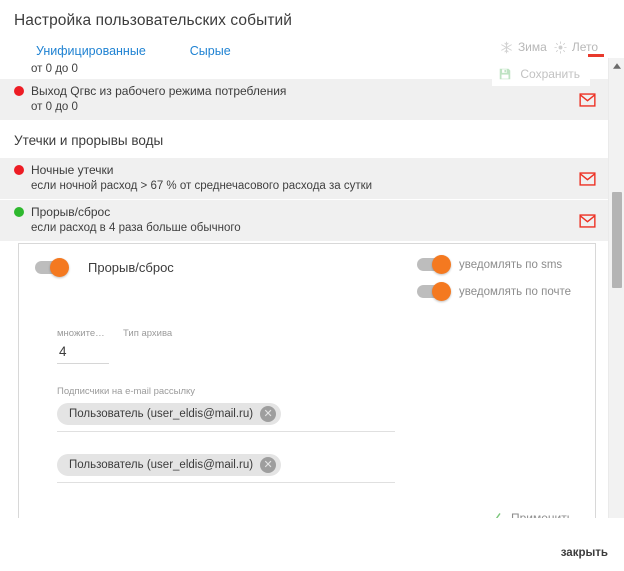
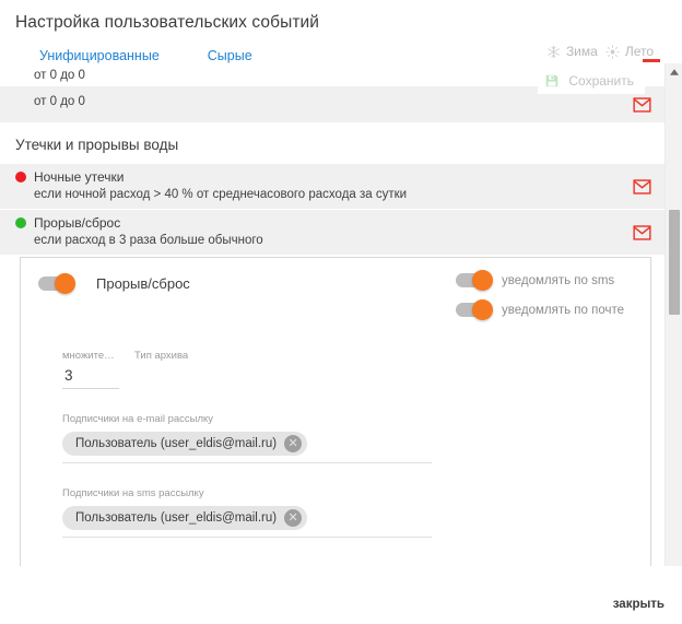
  Настройка пользовательских событий
  Унифицированные
  Сырые
  Зима
  Лето
  Сохранить
  от 0 до 0
- Выход Qгвс из рабочего режима потребления
  от 0 до 0
  Утечки и прорывы воды
  Ночные утечки
- если ночной расход > 67 % от среднечасового расхода за сутки
+ если ночной расход > 40 % от среднечасового расхода за сутки
  Прорыв/сброс
- если расход в 4 раза больше обычного
+ если расход в 3 раза больше обычного
  Прорыв/сброс
  уведомлять по sms
  уведомлять по почте
  множите…
- 4
+ 3
  Тип архива
  Подписчики на e-mail рассылку
  Пользователь (user_eldis@mail.ru)
  ✕
+ Подписчики на sms рассылку
  Пользователь (user_eldis@mail.ru)
  ✕
  закрыть
